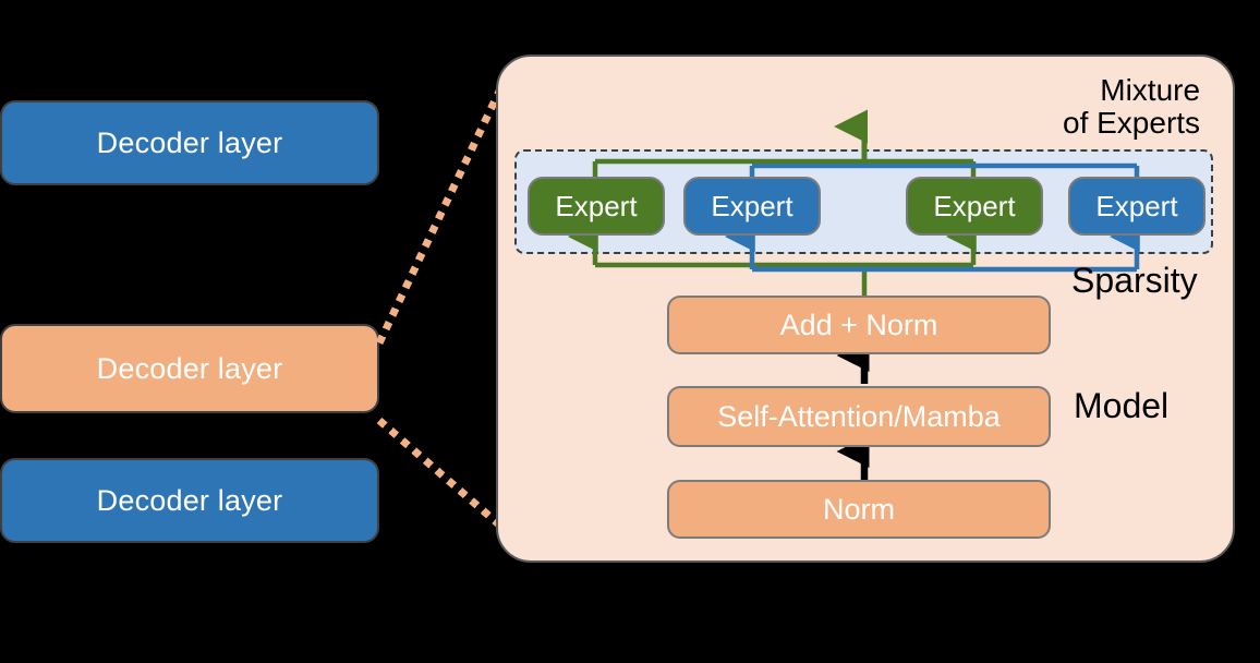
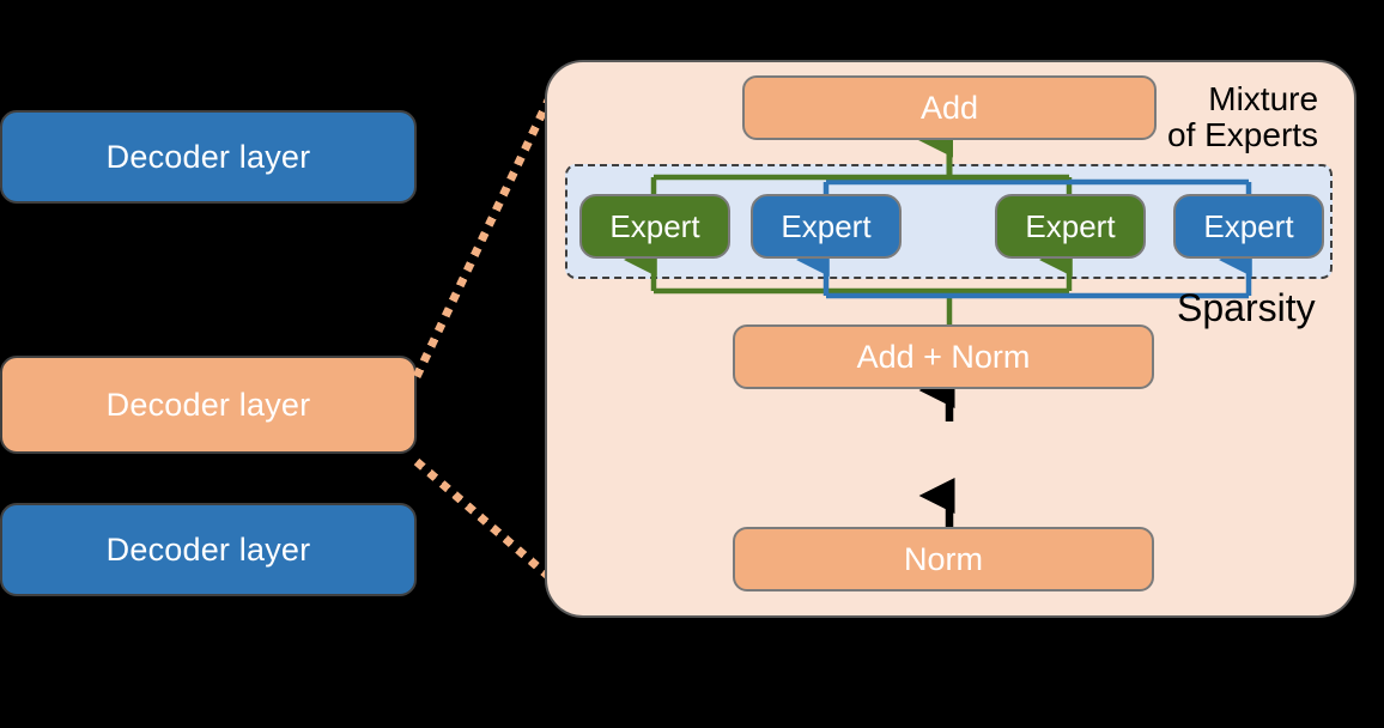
  Decoder layer
  Decoder layer
  Decoder layer
+ Add
  Expert
  Expert
  Expert
  Expert
  Add + Norm
- Self-Attention/Mamba
  Norm
  Mixture
  of Experts
  Sparsity
- Model
